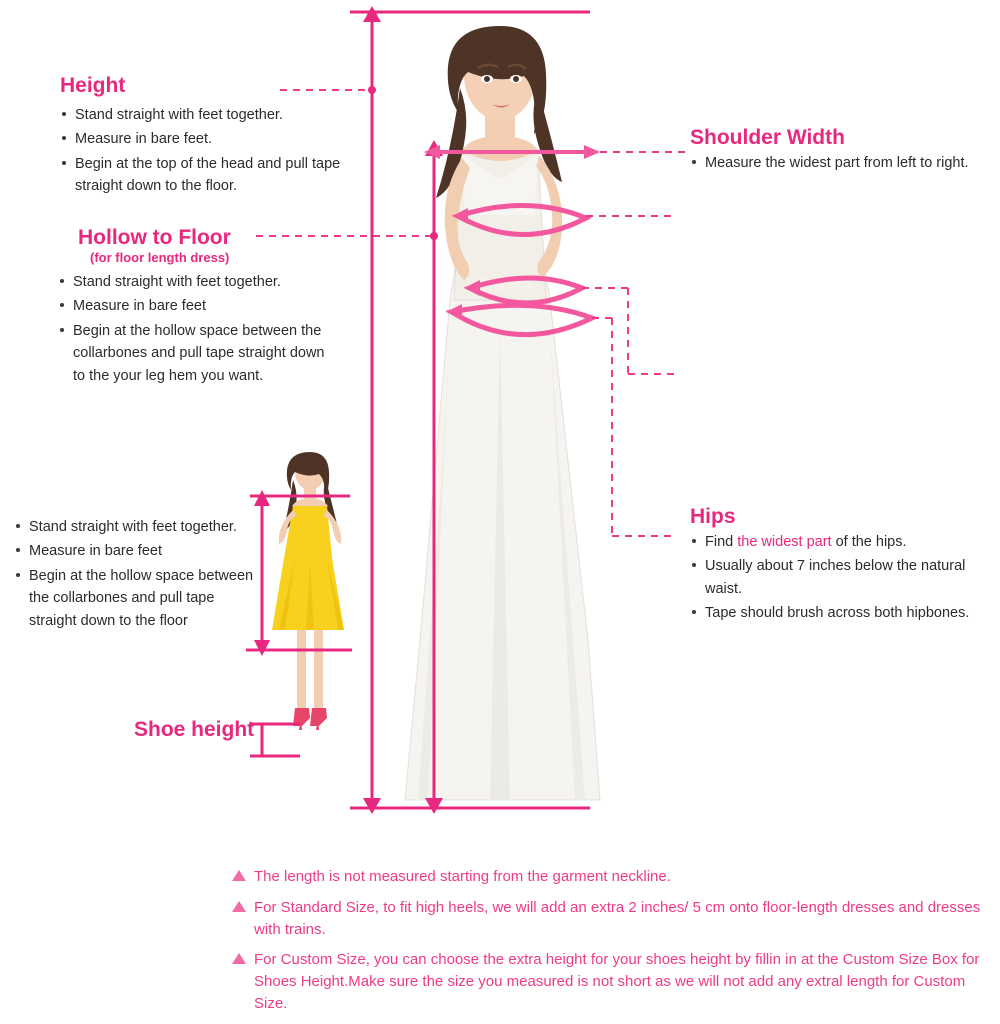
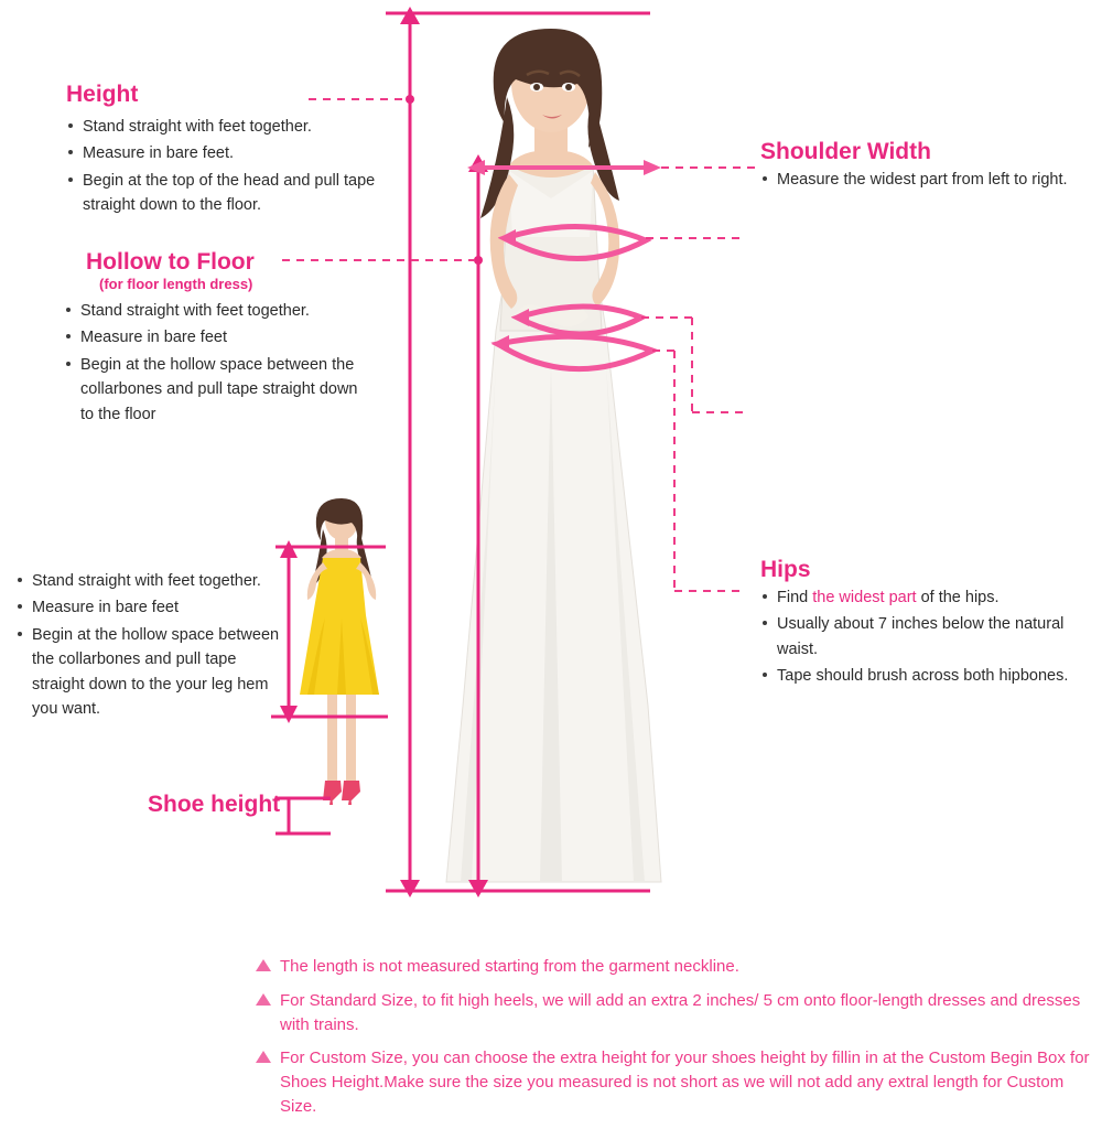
  Height
  Stand straight with feet together.
  Measure in bare feet.
  Begin at the top of the head and pull tape straight down to the floor.
  Hollow to Floor
  (for floor length dress)
  Stand straight with feet together.
  Measure in bare feet
- Begin at the hollow space between the collarbones and pull tape straight down to the your leg hem you want.
+ Begin at the hollow space between the collarbones and pull tape straight down to the floor
  Stand straight with feet together.
  Measure in bare feet
- Begin at the hollow space between the collarbones and pull tape straight down to the floor
+ Begin at the hollow space between the collarbones and pull tape straight down to the your leg hem you want.
  Shoe height
  Shoulder Width
  Measure the widest part from left to right.
  Hips
  Find the widest part of the hips.
  Usually about 7 inches below the natural waist.
  Tape should brush across both hipbones.
  The length is not measured starting from the garment neckline.
  For Standard Size, to fit high heels, we will add an extra 2 inches/ 5 cm onto floor-length dresses and dresses with trains.
- For Custom Size, you can choose the extra height for your shoes height by fillin in at the Custom Size Box for Shoes Height.Make sure the size you measured is not short as we will not add any extral length for Custom Size.
+ For Custom Size, you can choose the extra height for your shoes height by fillin in at the Custom Begin Box for Shoes Height.Make sure the size you measured is not short as we will not add any extral length for Custom Size.
